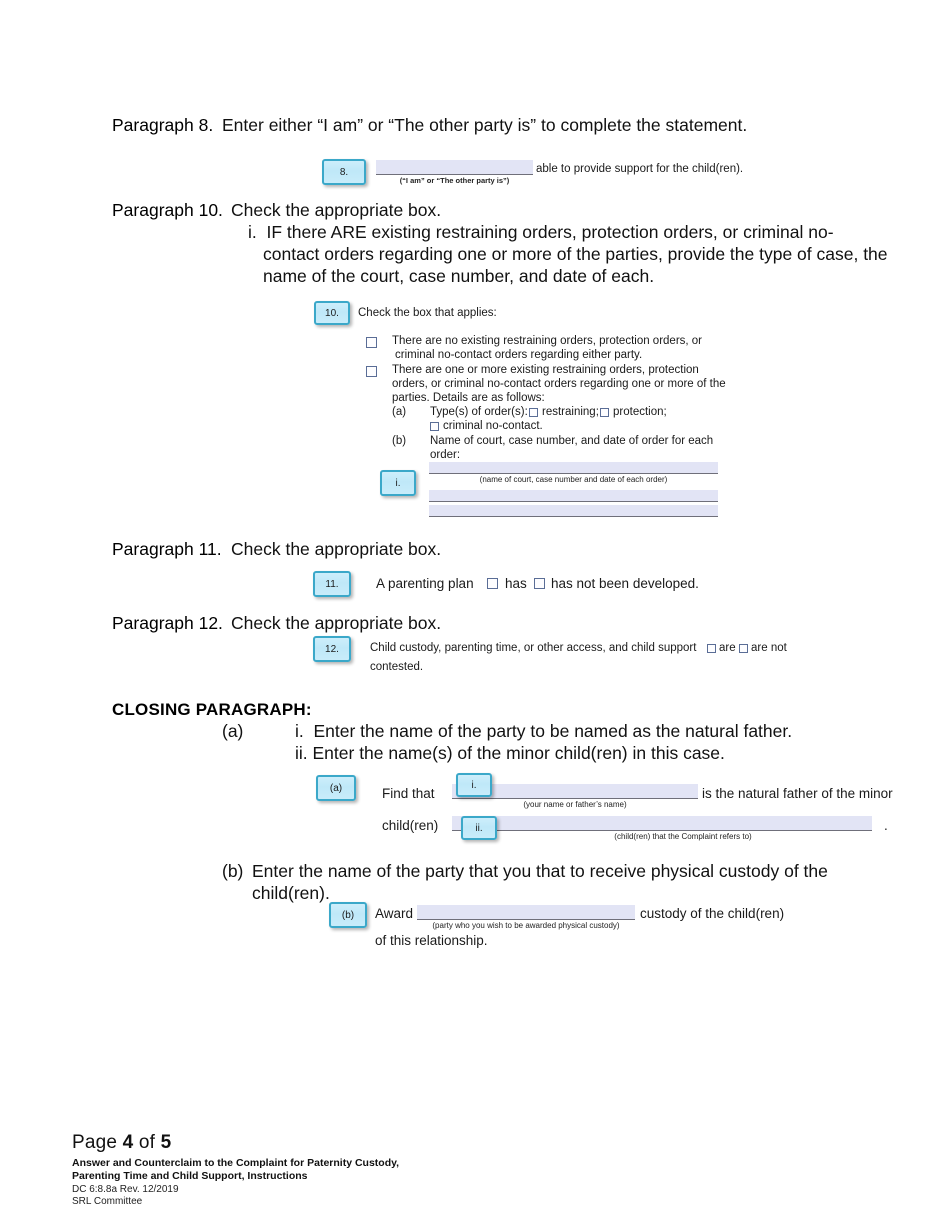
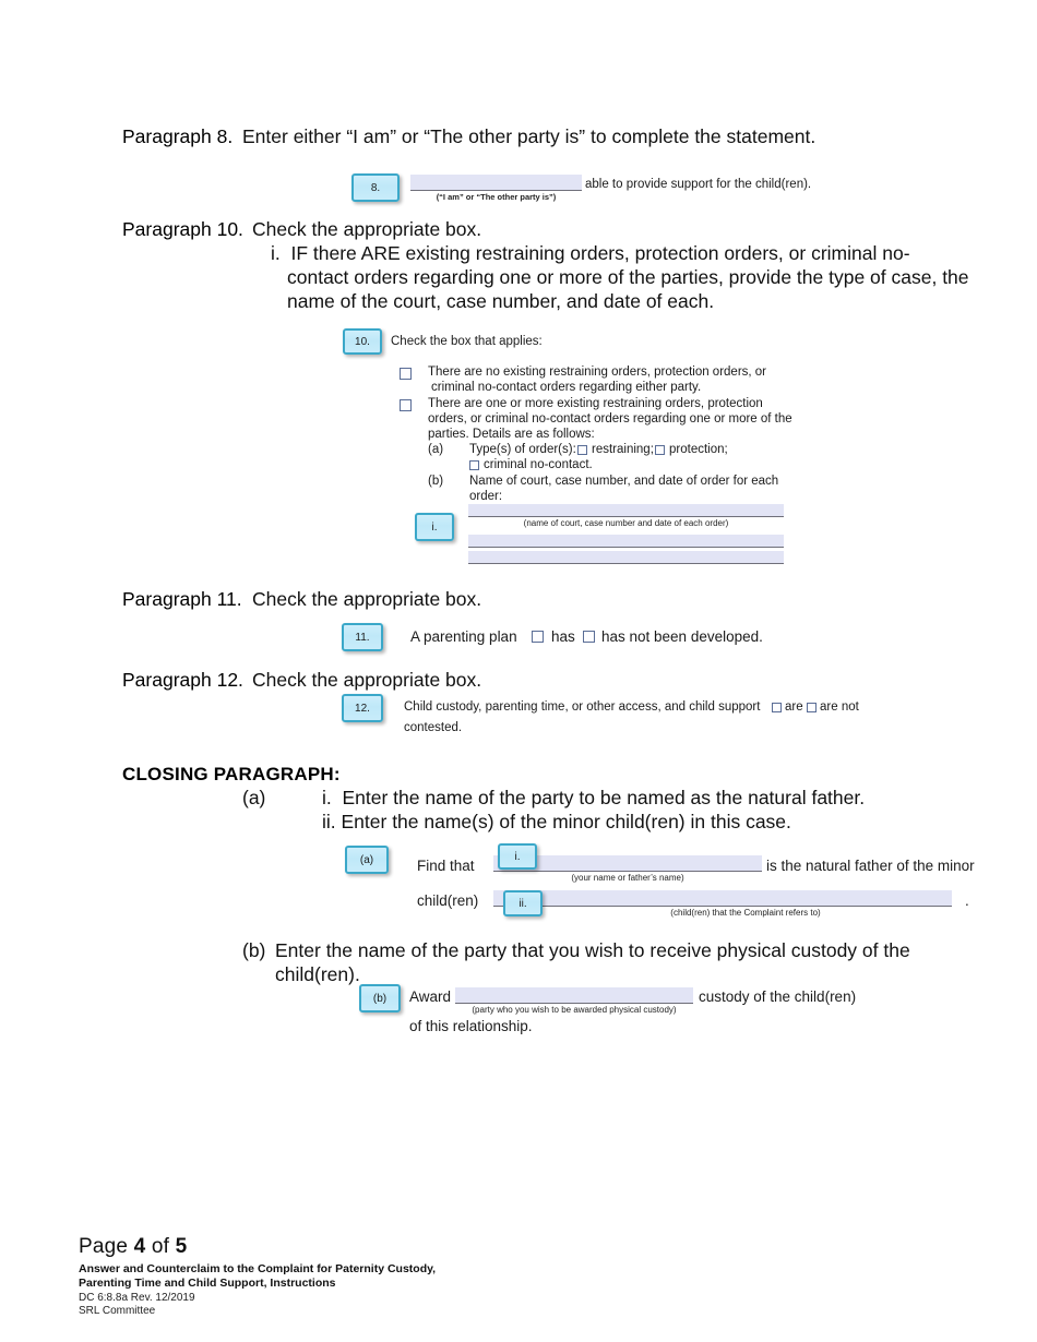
  Paragraph 8.
  Enter either “I am” or “The other party is” to complete the statement.
  8.
  (“I am” or “The other party is”)
  able to provide support for the child(ren).
  Paragraph 10.
  Check the appropriate box.
  i. IF there ARE existing restraining orders, protection orders, or criminal no-
  contact orders regarding one or more of the parties, provide the type of case, the
  name of the court, case number, and date of each.
  10.
  Check the box that applies:
  There are no existing restraining orders, protection orders, or
  criminal no-contact orders regarding either party.
  There are one or more existing restraining orders, protection
  orders, or criminal no-contact orders regarding one or more of the
  parties. Details are as follows:
  (a)
  Type(s) of order(s):
  restraining;
  protection;
  criminal no-contact.
  (b)
  Name of court, case number, and date of order for each
  order:
  i.
  (name of court, case number and date of each order)
  Paragraph 11.
  Check the appropriate box.
  11.
  A parenting plan
  has
  has not been developed.
  Paragraph 12.
  Check the appropriate box.
  12.
  Child custody, parenting time, or other access, and child support
  are
  are not
  contested.
  CLOSING PARAGRAPH:
  (a)
  i. Enter the name of the party to be named as the natural father.
  ii. Enter the name(s) of the minor child(ren) in this case.
  (a)
  Find that
  i.
  (your name or father’s name)
  is the natural father of the minor
  child(ren)
  ii.
  (child(ren) that the Complaint refers to)
  .
  (b)
- Enter the name of the party that you that to receive physical custody of the
+ Enter the name of the party that you wish to receive physical custody of the
  child(ren).
  (b)
  Award
  (party who you wish to be awarded physical custody)
  custody of the child(ren)
  of this relationship.
  Page 4 of 5
  Answer and Counterclaim to the Complaint for Paternity Custody,
  Parenting Time and Child Support, Instructions
  DC 6:8.8a Rev. 12/2019
  SRL Committee
